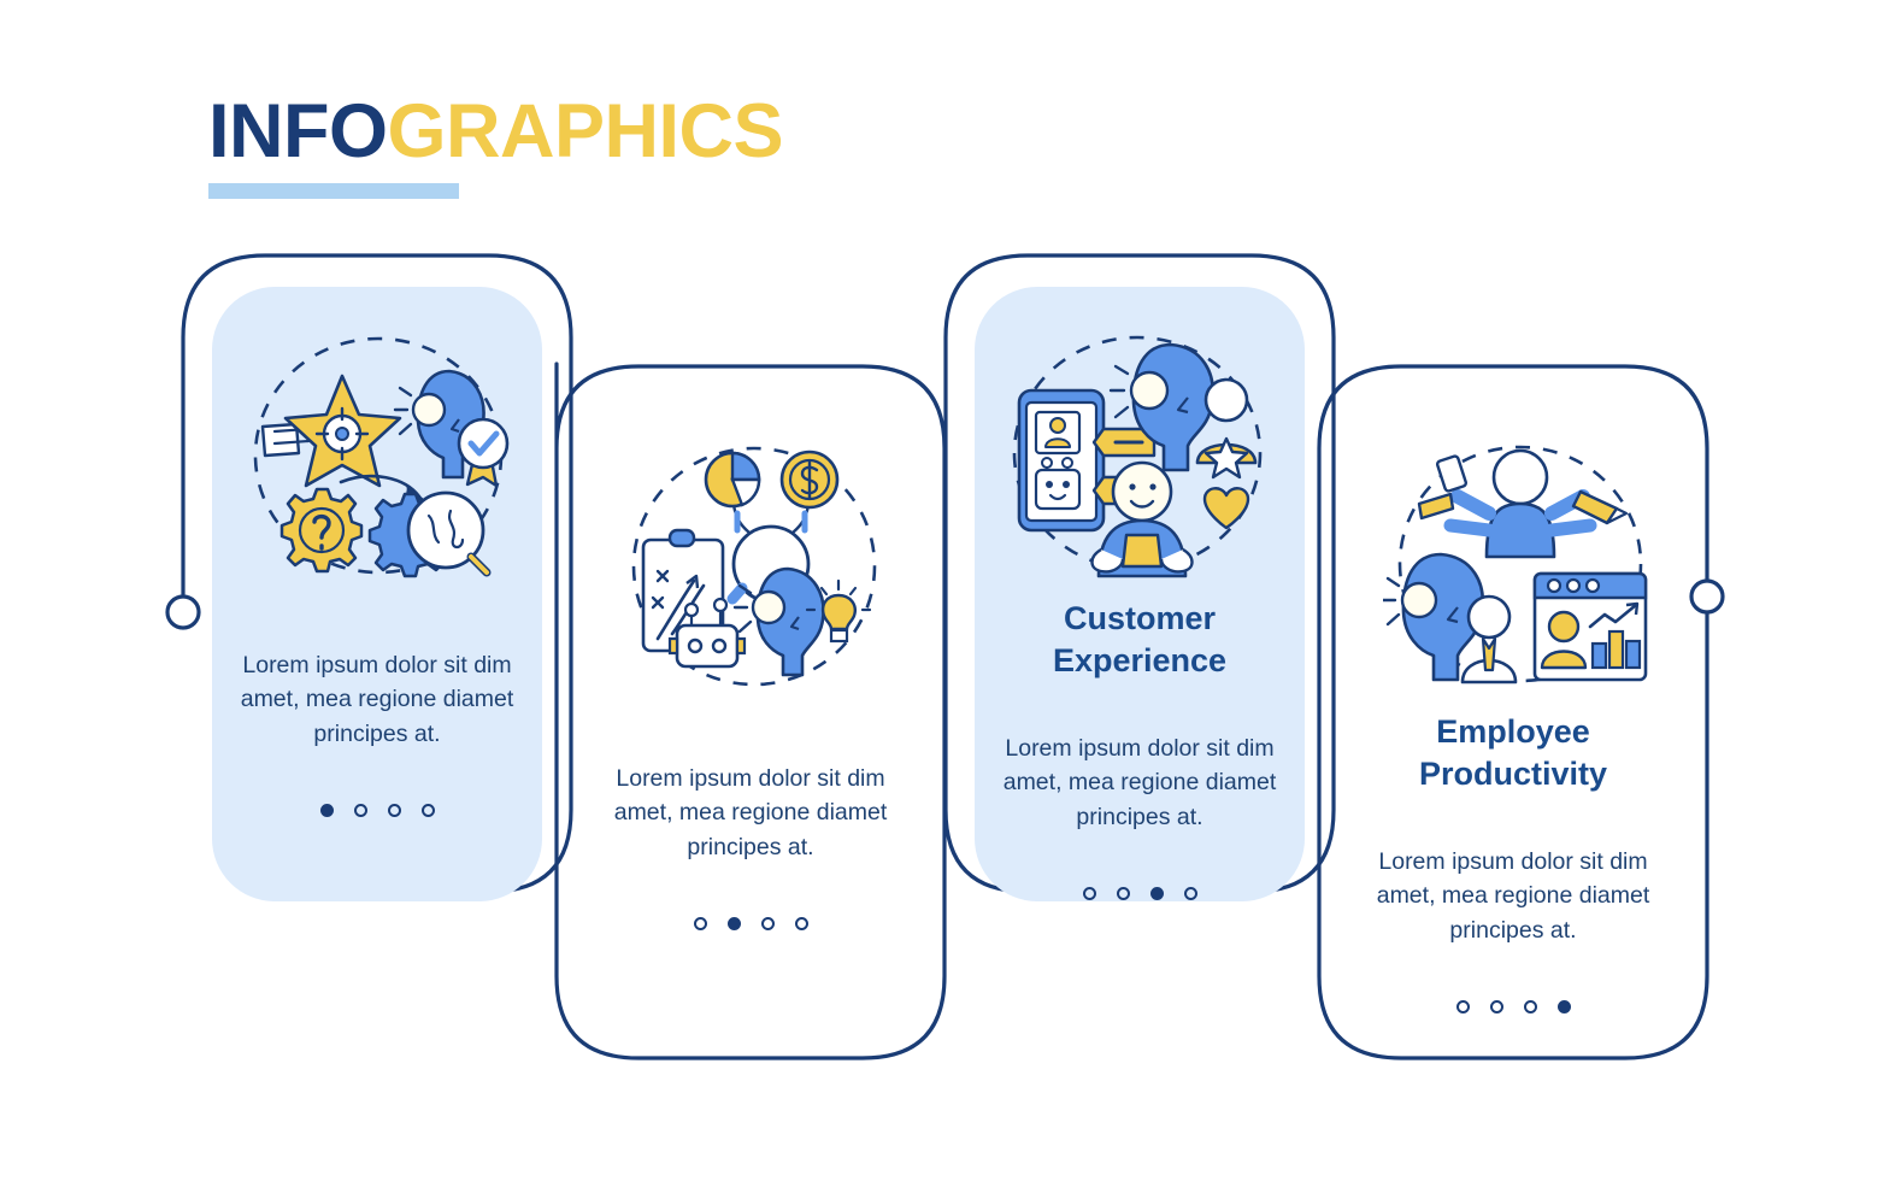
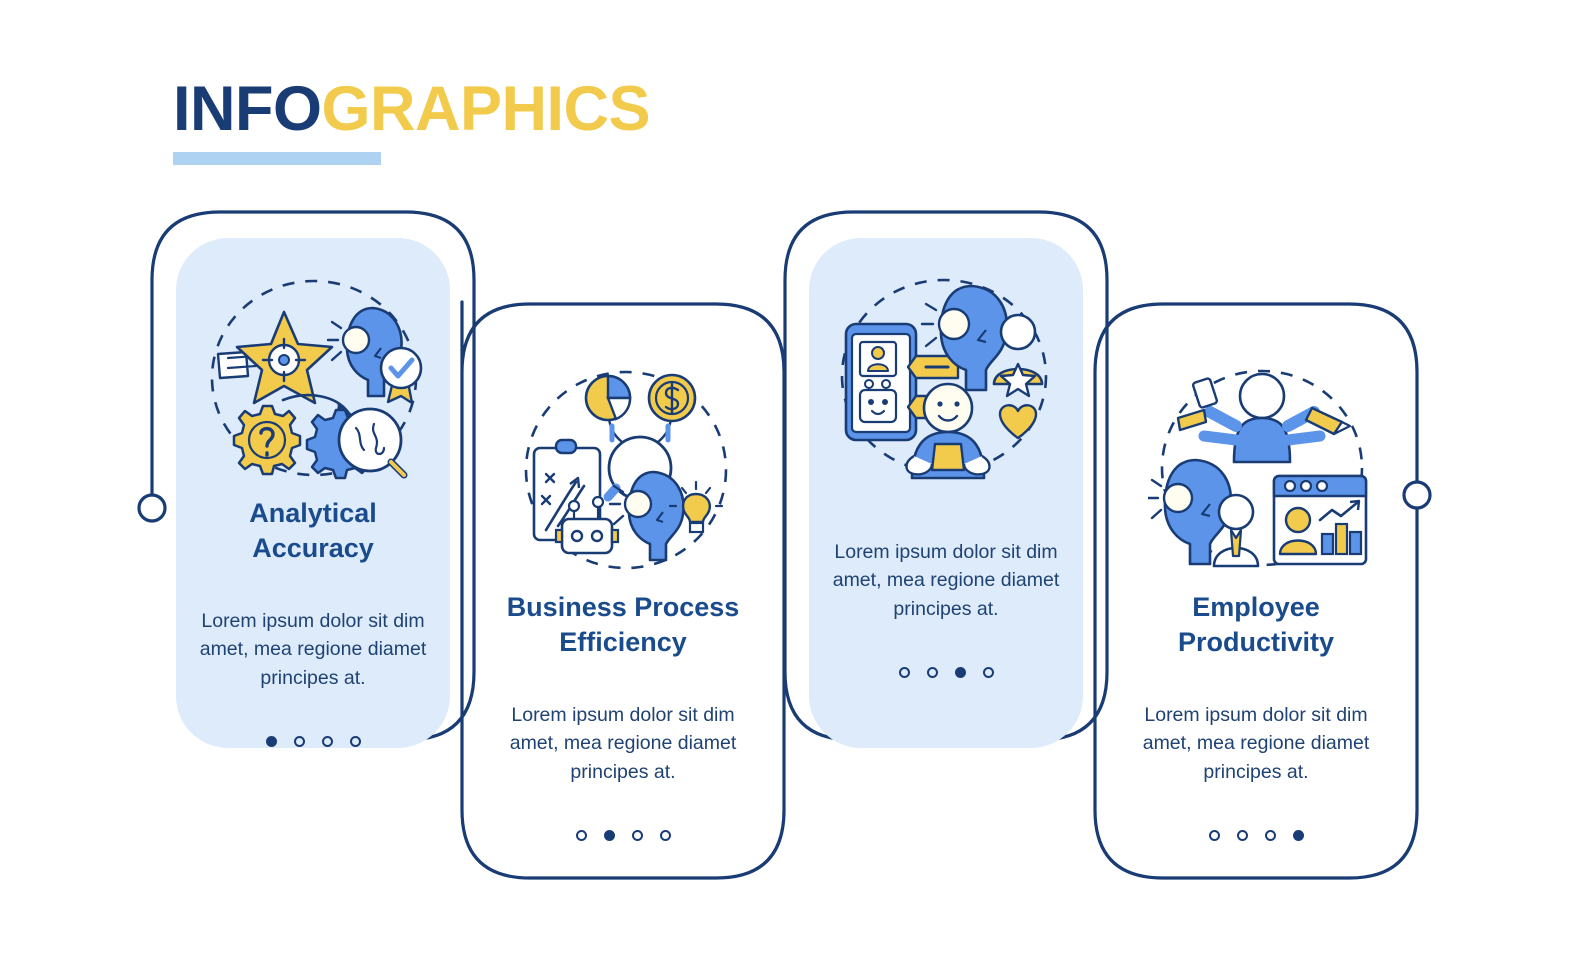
  INFOGRAPHICS
+ Analytical
+ Accuracy
  Lorem ipsum dolor sit dim amet, mea regione diamet principes at.
+ Business Process
+ Efficiency
  Lorem ipsum dolor sit dim amet, mea regione diamet principes at.
- Customer
- Experience
  Lorem ipsum dolor sit dim amet, mea regione diamet principes at.
  Employee
  Productivity
  Lorem ipsum dolor sit dim amet, mea regione diamet principes at.
